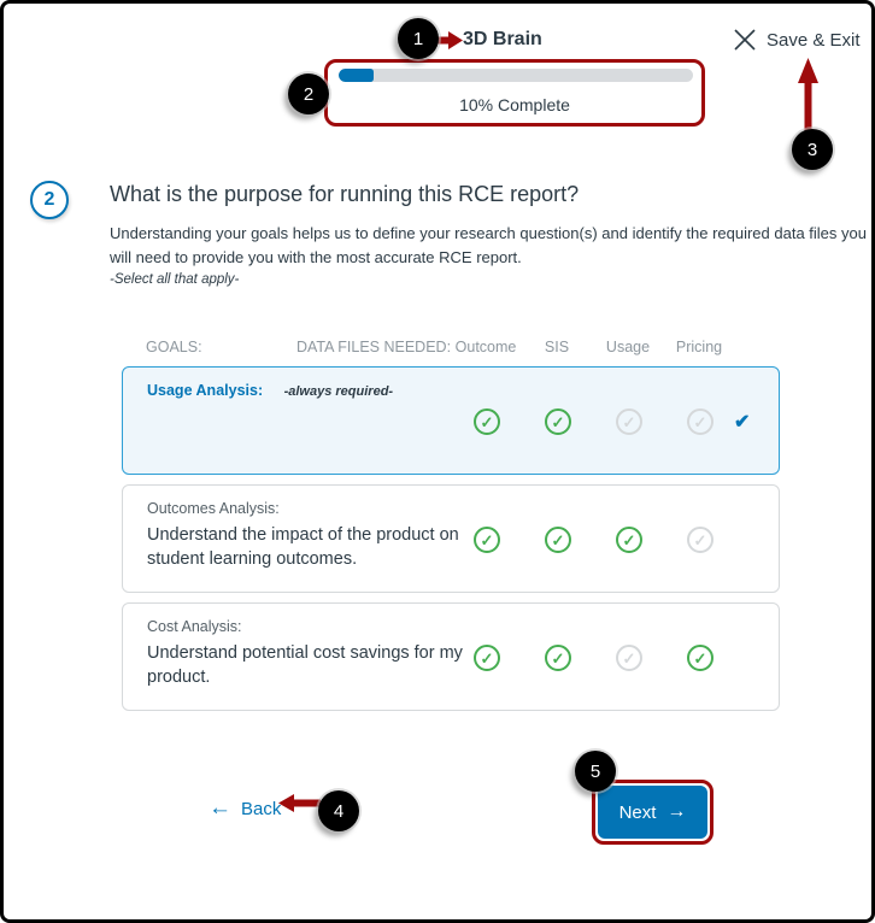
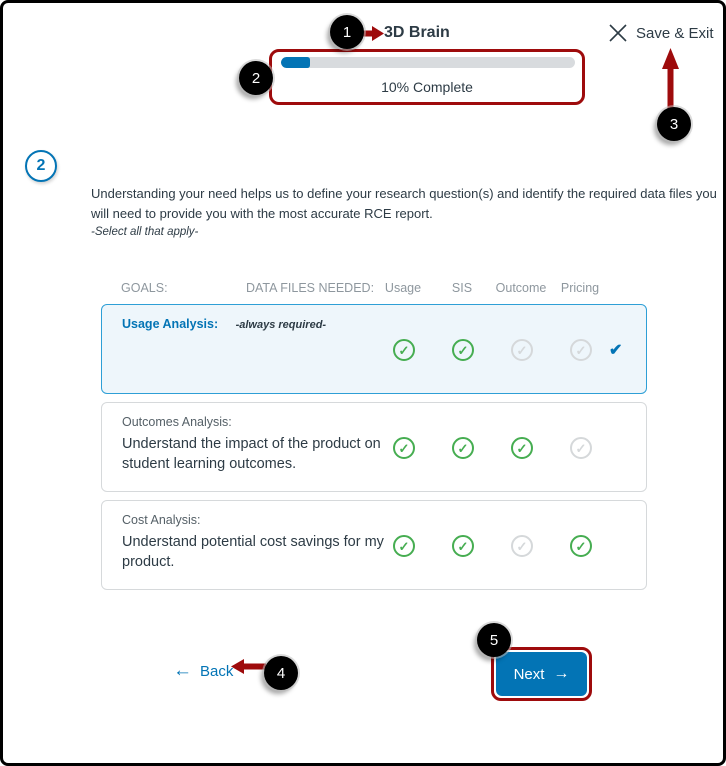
  3D Brain
  Save & Exit
  10% Complete
  1
  2
  3
  2
- What is the purpose for running this RCE report?
- Understanding your goals helps us to define your research question(s) and identify the required data files you will need to provide you with the most accurate RCE report.
+ Understanding your need helps us to define your research question(s) and identify the required data files you will need to provide you with the most accurate RCE report.
  -Select all that apply-
  GOALS:
  DATA FILES NEEDED:
- Outcome
+ Usage
  SIS
- Usage
+ Outcome
  Pricing
  Usage Analysis: -always required-
  ✔
  Outcomes Analysis:
  Understand the impact of the product on student learning outcomes.
  Cost Analysis:
  Understand potential cost savings for my product.
  ←
  Back
  4
  Next
  →
  5
